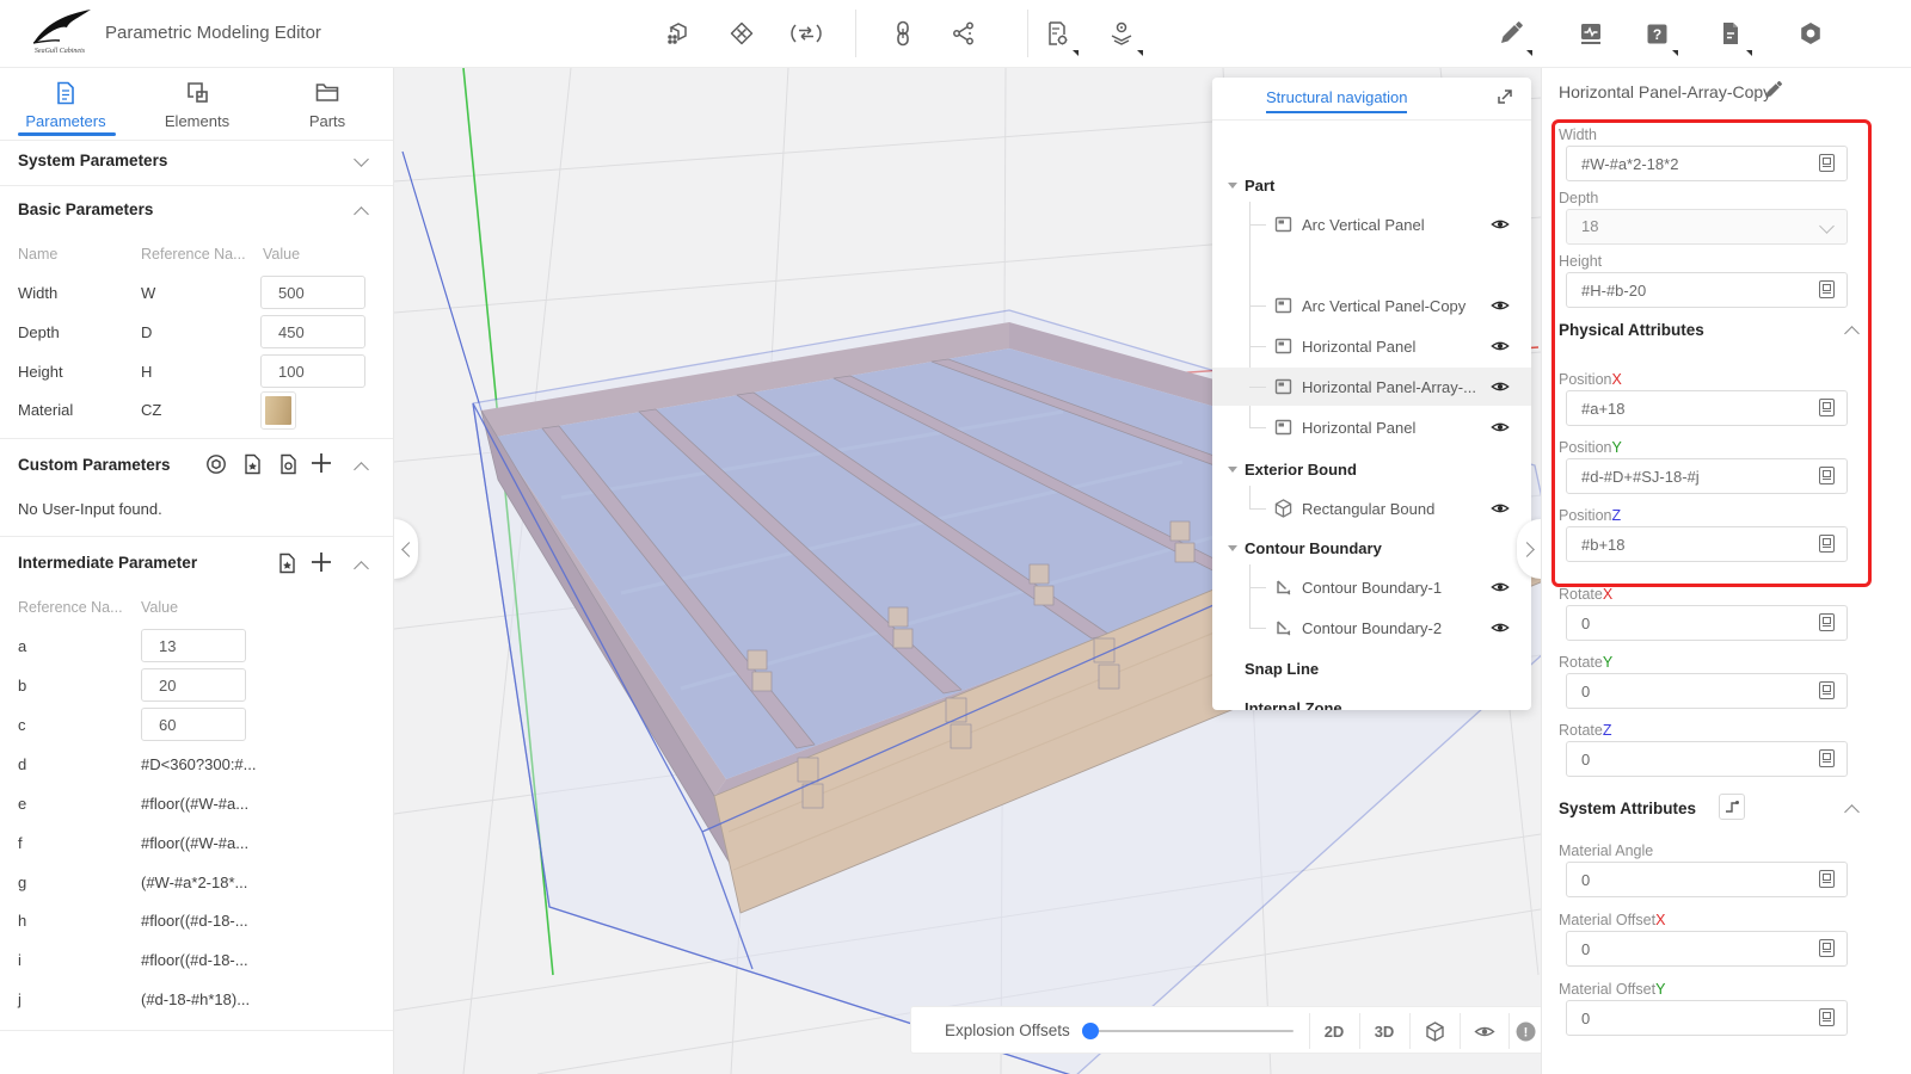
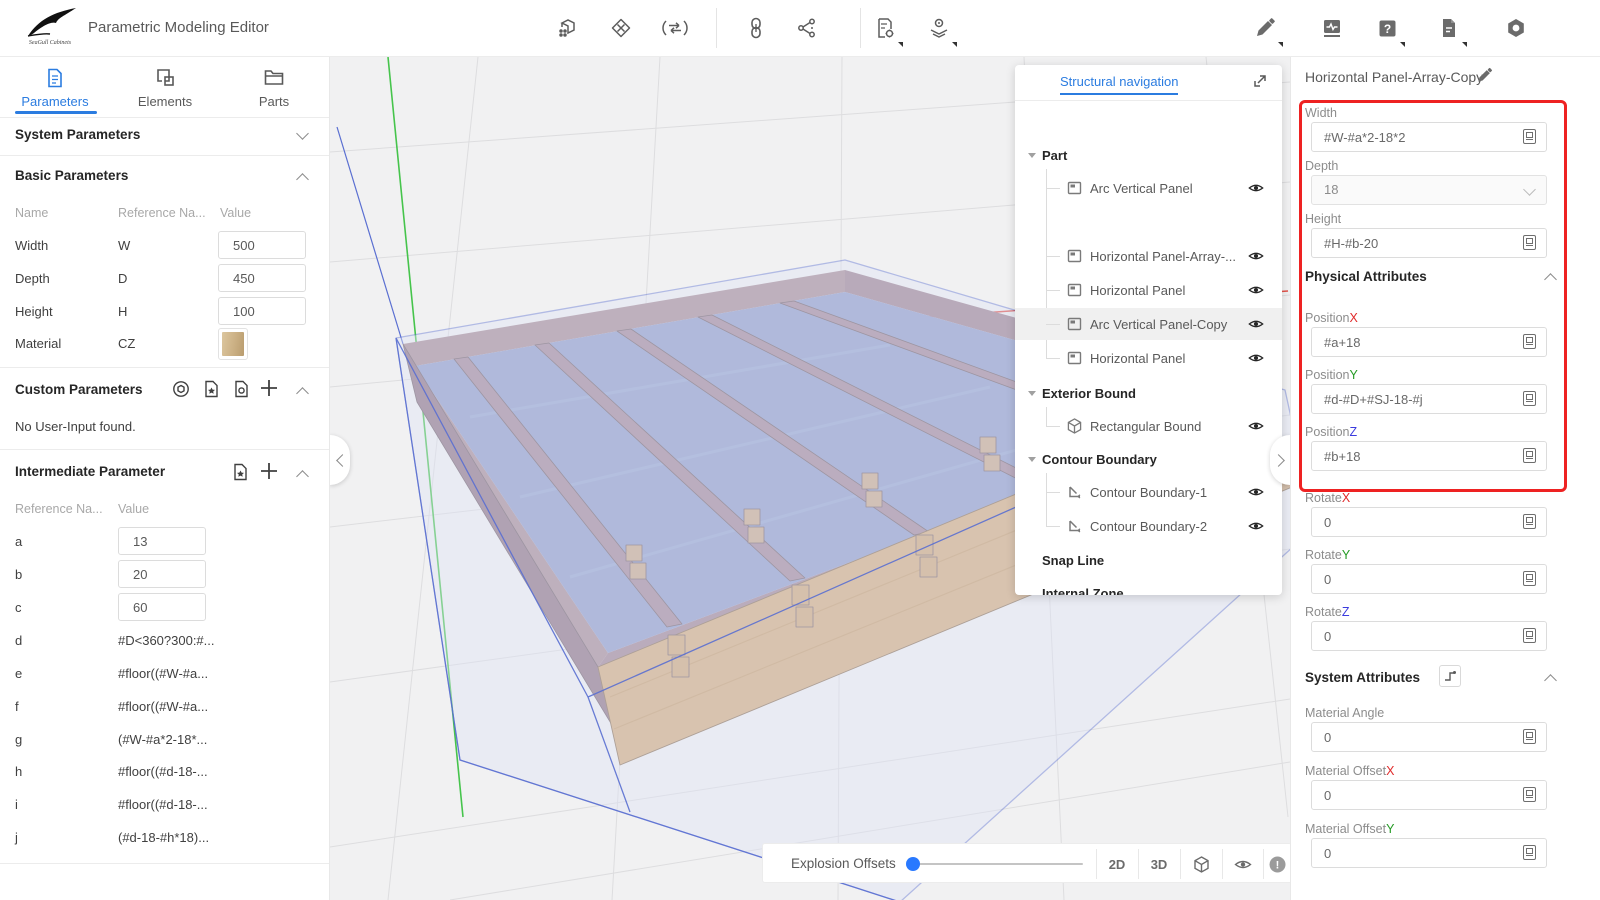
  Parametric Modeling Editor
  ?
  Parameters
  Elements
  Parts
  System Parameters
  Basic Parameters
  Name
  Reference Na...
  Value
  Width
  W
  500
  Depth
  D
  450
  Height
  H
  100
  Material
  CZ
  Custom Parameters
  No User-Input found.
  Intermediate Parameter
  Reference Na...
  Value
  a
  13
  b
  20
  c
  60
  d
  #D<360?300:#...
  e
  #floor((#W-#a...
  f
  #floor((#W-#a...
  g
  (#W-#a*2-18*...
  h
  #floor((#d-18-...
  i
  #floor((#d-18-...
  j
  (#d-18-#h*18)...
  Explosion Offsets
  2D
  3D
  !
  Structural navigation
  Part
  Arc Vertical Panel
- Arc Vertical Panel-Copy
+ Horizontal Panel-Array-...
  Horizontal Panel
- Horizontal Panel-Array-...
+ Arc Vertical Panel-Copy
  Horizontal Panel
  Exterior Bound
  Rectangular Bound
  Contour Boundary
  Contour Boundary-1
  Contour Boundary-2
  Snap Line
  Internal Zone
  Horizontal Panel-Array-Copy
  Width
  #W-#a*2-18*2
  Depth
  18
  Height
  #H-#b-20
  Physical Attributes
  PositionX
  #a+18
  PositionY
  #d-#D+#SJ-18-#j
  PositionZ
  #b+18
  RotateX
  0
  RotateY
  0
  RotateZ
  0
  System Attributes
  Material Angle
  0
  Material OffsetX
  0
  Material OffsetY
  0
